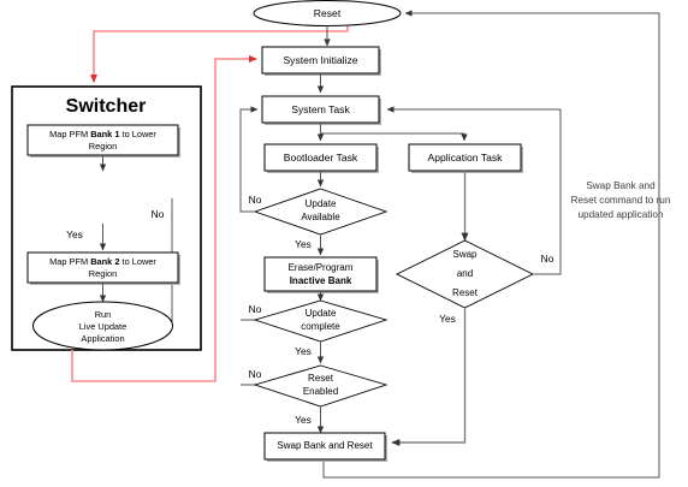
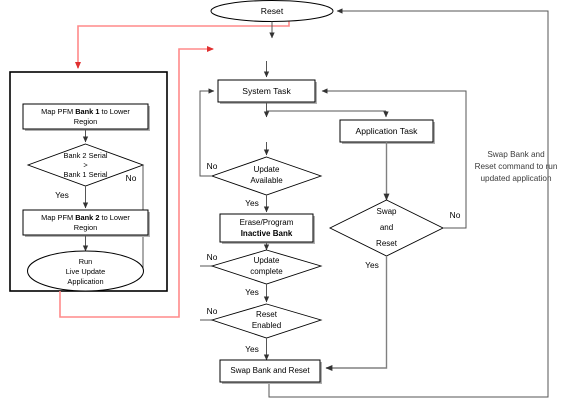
- Switcher
  Map PFM Bank 1 to Lower
  Region
+ Bank 2 Serial
+ >
+ Bank 1 Serial
  Yes
  No
  Map PFM Bank 2 to Lower
  Region
  Run
  Live Update
  Application
  Reset
- System Initialize
  System Task
- Bootloader Task
  Application Task
  Update
  Available
  No
  Yes
  Erase/Program
  Inactive Bank
  Update
  complete
  No
  Yes
  Reset
  Enabled
  No
  Yes
  Swap
  and
  Reset
  No
  Yes
  Swap Bank and Reset
  Swap Bank and
  Reset command to run
  updated application
